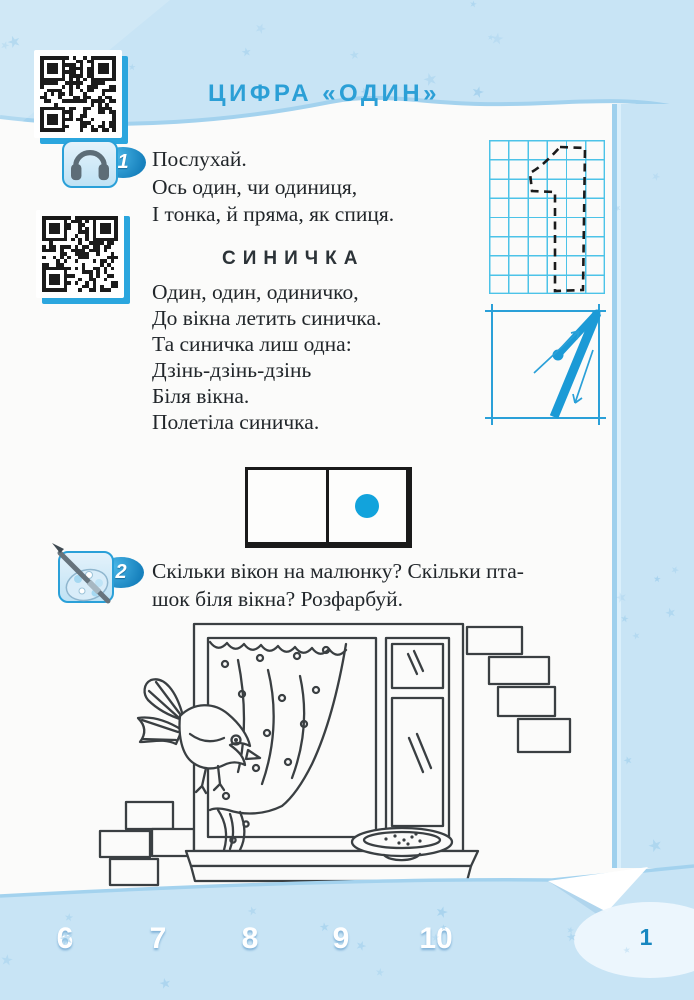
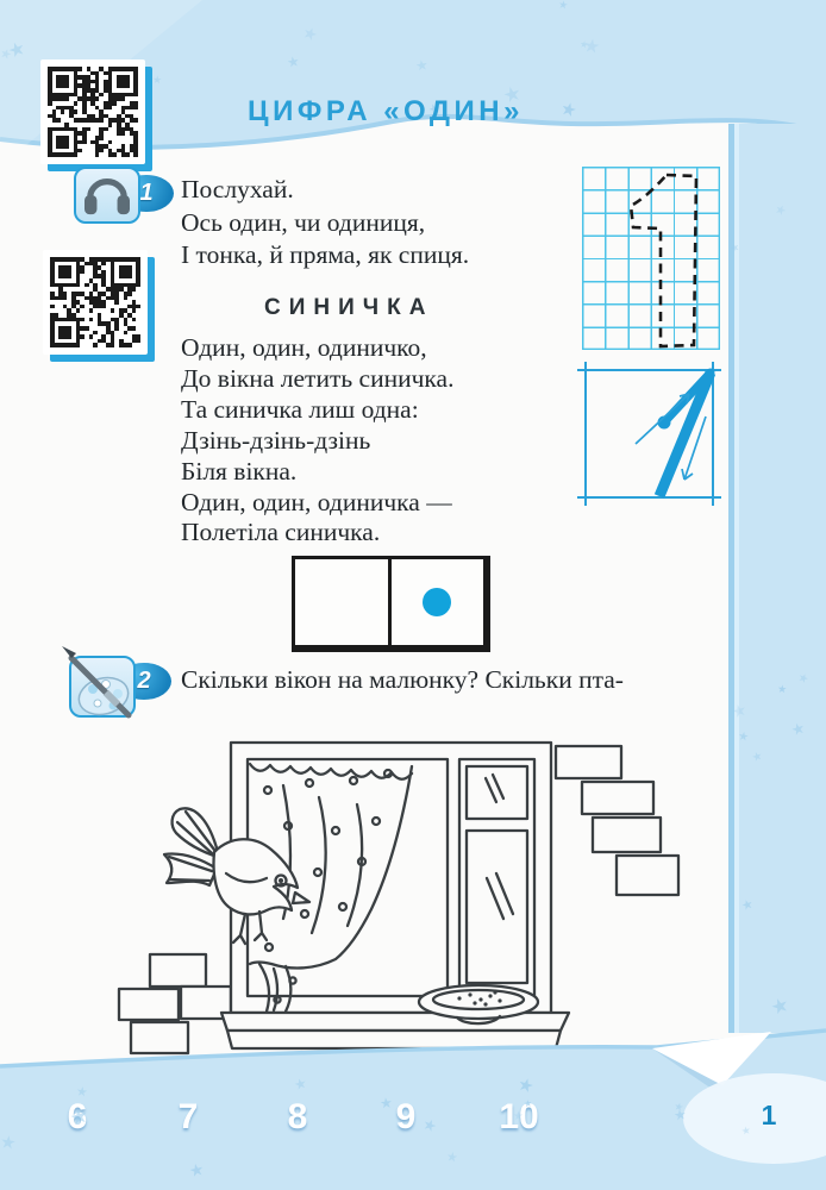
  ЦИФРА «ОДИН»
  1
  Послухай.
  Ось один, чи одиниця,
  І тонка, й пряма, як спиця.
  СИНИЧКА
  Один, один, одиничко,
  До вікна летить синичка.
  Та синичка лиш одна:
  Дзінь-дзінь-дзінь
  Біля вікна.
+ Один, один, одиничка —
  Полетіла синичка.
  2
  Скільки вікон на малюнку? Скільки пта-
- шок біля вікна? Розфарбуй.
  6
  7
  8
  9
  10
  1
  ★
